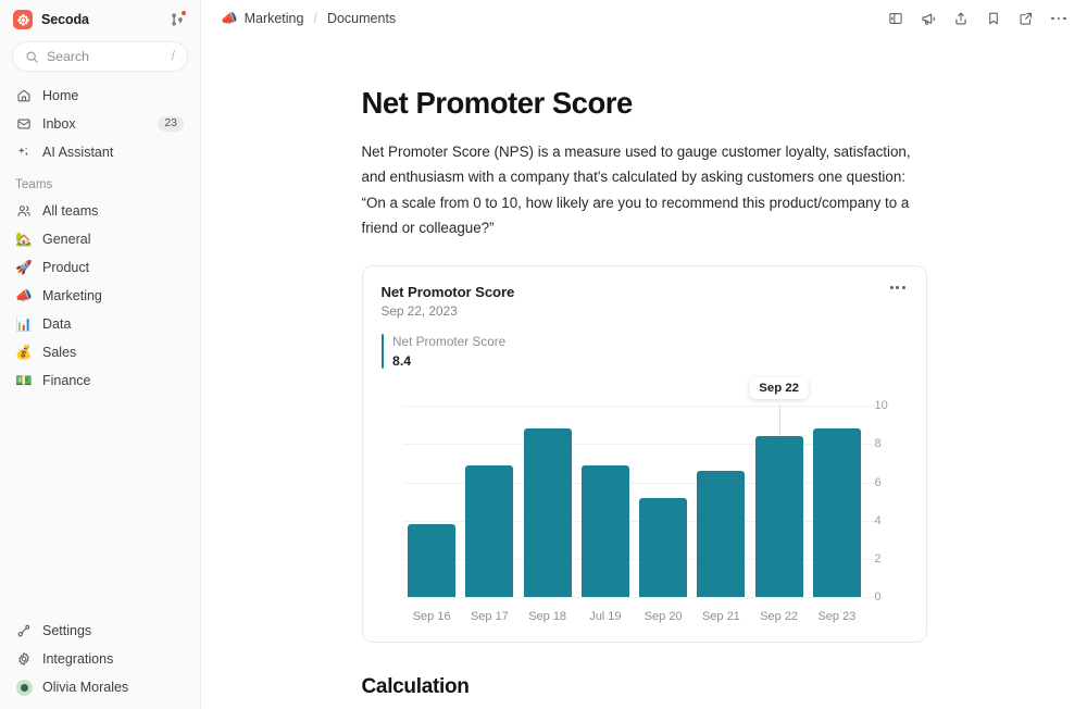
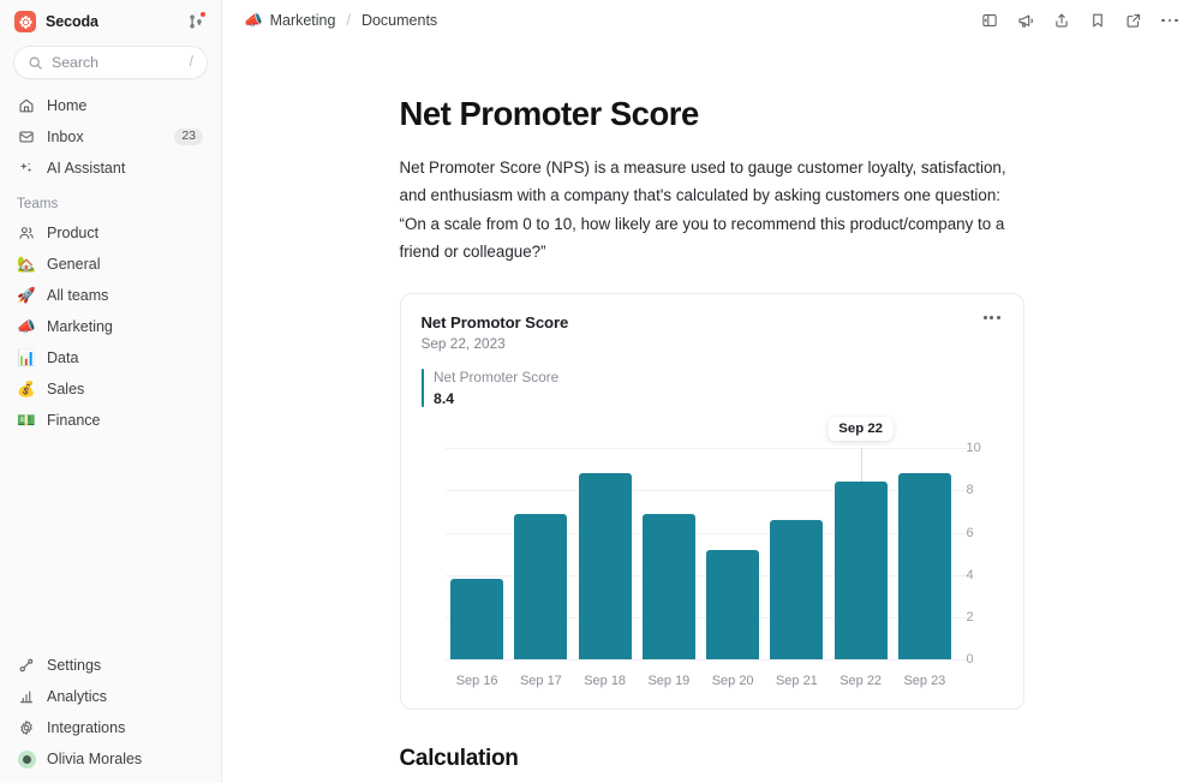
  Secoda
  Search
  /
  Home
  Inbox
  23
  AI Assistant
  Teams
- All teams
+ Product
  🏡
  General
  🚀
- Product
+ All teams
  📣
  Marketing
  📊
  Data
  💰
  Sales
  💵
  Finance
  Settings
+ Analytics
  Integrations
  Olivia Morales
  📣
  Marketing
  /
  Documents
  Net Promoter Score
  Net Promoter Score (NPS) is a measure used to gauge customer loyalty, satisfaction, and enthusiasm with a company that's calculated by asking customers one question: “On a scale from 0 to 10, how likely are you to recommend this product/company to a friend or colleague?”
  Net Promotor Score
  Sep 22, 2023
  Net Promoter Score
  8.4
  0
  2
  4
  6
  8
  10
  Sep 22
  Sep 16
  Sep 17
  Sep 18
- Jul 19
+ Sep 19
  Sep 20
  Sep 21
  Sep 22
  Sep 23
  Calculation
